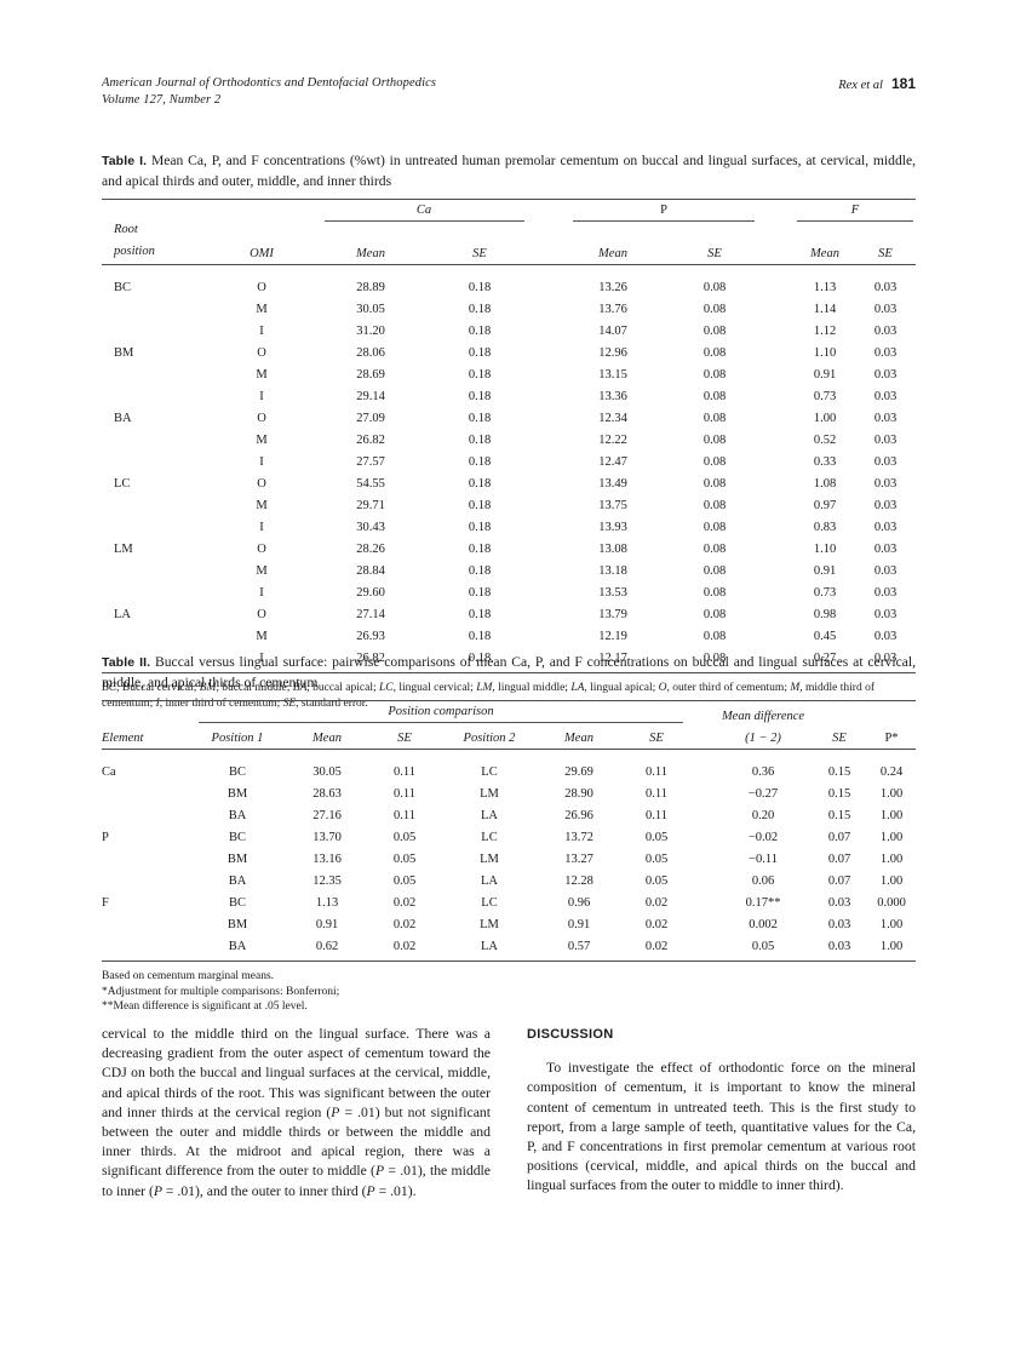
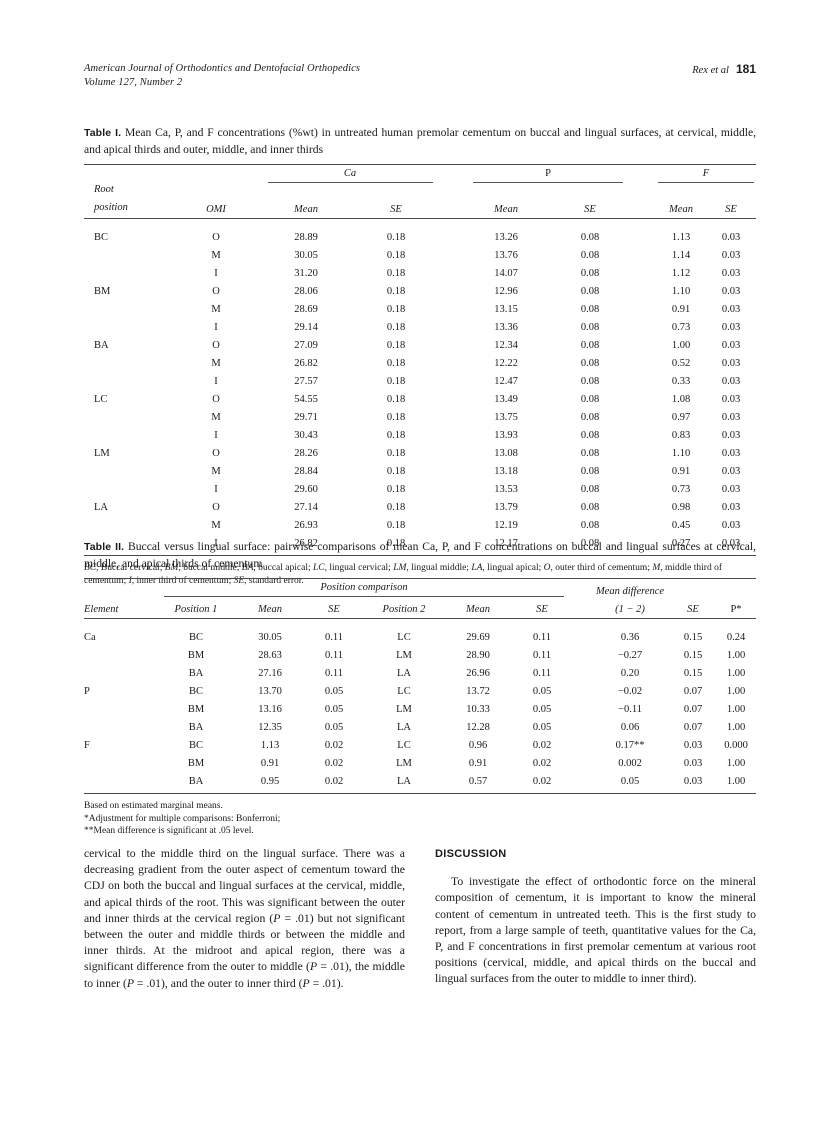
  American Journal of Orthodontics and Dentofacial Orthopedics
  Volume 127, Number 2
  Rex et al 181
  Table I. Mean Ca, P, and F concentrations (%wt) in untreated human premolar cementum on buccal and lingual surfaces, at cervical, middle, and apical thirds and outer, middle, and inner thirds
  		Ca		P		F
  Root
  position	OMI	Mean	SE		Mean	SE		Mean	SE
  BC	O	28.89	0.18		13.26	0.08		1.13	0.03
  	M	30.05	0.18		13.76	0.08		1.14	0.03
  	I	31.20	0.18		14.07	0.08		1.12	0.03
  BM	O	28.06	0.18		12.96	0.08		1.10	0.03
  	M	28.69	0.18		13.15	0.08		0.91	0.03
  	I	29.14	0.18		13.36	0.08		0.73	0.03
  BA	O	27.09	0.18		12.34	0.08		1.00	0.03
  	M	26.82	0.18		12.22	0.08		0.52	0.03
  	I	27.57	0.18		12.47	0.08		0.33	0.03
  LC	O	54.55	0.18		13.49	0.08		1.08	0.03
  	M	29.71	0.18		13.75	0.08		0.97	0.03
  	I	30.43	0.18		13.93	0.08		0.83	0.03
  LM	O	28.26	0.18		13.08	0.08		1.10	0.03
  	M	28.84	0.18		13.18	0.08		0.91	0.03
  	I	29.60	0.18		13.53	0.08		0.73	0.03
  LA	O	27.14	0.18		13.79	0.08		0.98	0.03
  	M	26.93	0.18		12.19	0.08		0.45	0.03
  	I	26.82	0.18		12.17	0.08		0.27	0.03
  BC, Buccal cervical; BM, buccal middle; BA, buccal apical; LC, lingual cervical; LM, lingual middle; LA, lingual apical; O, outer third of cementum; M, middle third of cementum; I, inner third of cementum; SE, standard error.
  Table II. Buccal versus lingual surface: pairwise comparisons of mean Ca, P, and F concentrations on buccal and lingual surfaces at cervical, middle, and apical thirds of cementum
  	Position comparison		Mean difference
  Element	Position 1	Mean	SE	Position 2	Mean	SE		(1 − 2)	SE	P*
  Ca	BC	30.05	0.11	LC	29.69	0.11		0.36	0.15	0.24
  	BM	28.63	0.11	LM	28.90	0.11		−0.27	0.15	1.00
  	BA	27.16	0.11	LA	26.96	0.11		0.20	0.15	1.00
  P	BC	13.70	0.05	LC	13.72	0.05		−0.02	0.07	1.00
- 	BM	13.16	0.05	LM	13.27	0.05		−0.11	0.07	1.00
+ 	BM	13.16	0.05	LM	10.33	0.05		−0.11	0.07	1.00
  	BA	12.35	0.05	LA	12.28	0.05		0.06	0.07	1.00
  F	BC	1.13	0.02	LC	0.96	0.02		0.17**	0.03	0.000
  	BM	0.91	0.02	LM	0.91	0.02		0.002	0.03	1.00
- 	BA	0.62	0.02	LA	0.57	0.02		0.05	0.03	1.00
+ 	BA	0.95	0.02	LA	0.57	0.02		0.05	0.03	1.00
- Based on cementum marginal means.
+ Based on estimated marginal means.
  *Adjustment for multiple comparisons: Bonferroni;
  **Mean difference is significant at .05 level.
  cervical to the middle third on the lingual surface. There was a decreasing gradient from the outer aspect of cementum toward the CDJ on both the buccal and lingual surfaces at the cervical, middle, and apical thirds of the root. This was significant between the outer and inner thirds at the cervical region (P = .01) but not significant between the outer and middle thirds or between the middle and inner thirds. At the midroot and apical region, there was a significant difference from the outer to middle (P = .01), the middle to inner (P = .01), and the outer to inner third (P = .01).
  DISCUSSION
  To investigate the effect of orthodontic force on the mineral composition of cementum, it is important to know the mineral content of cementum in untreated teeth. This is the first study to report, from a large sample of teeth, quantitative values for the Ca, P, and F concentrations in first premolar cementum at various root positions (cervical, middle, and apical thirds on the buccal and lingual surfaces from the outer to middle to inner third).
